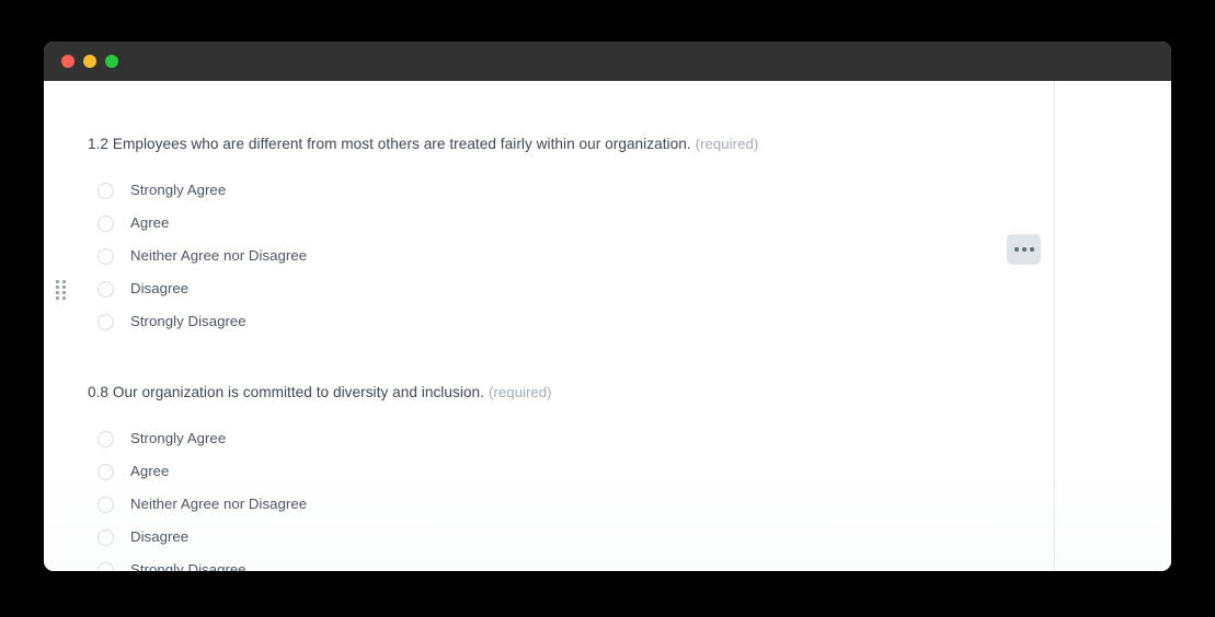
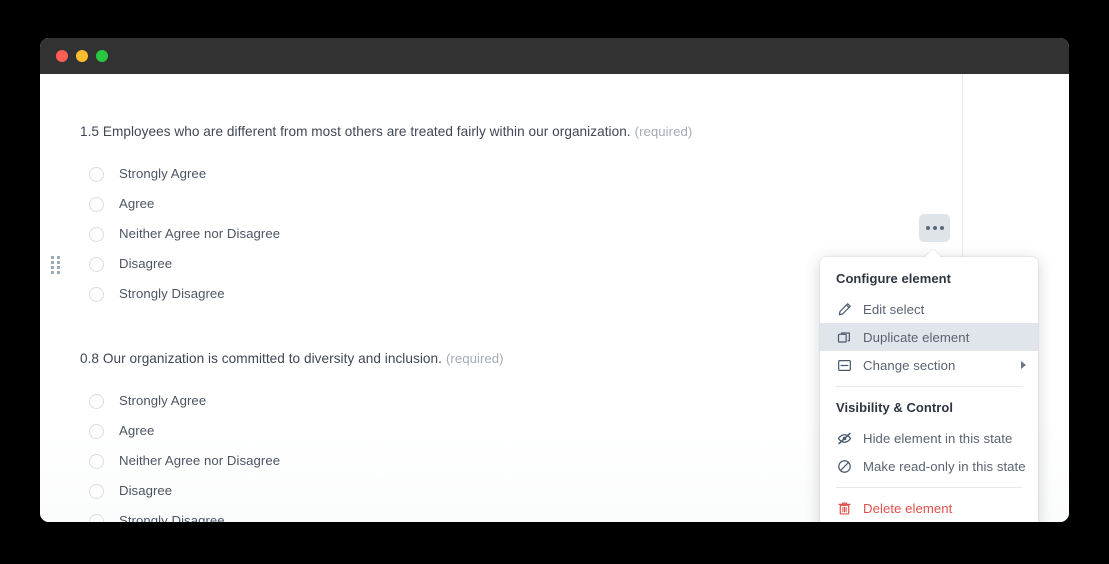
- 1.2 Employees who are different from most others are treated fairly within our organization. (required)
+ 1.5 Employees who are different from most others are treated fairly within our organization. (required)
  Strongly Agree
  Agree
  Neither Agree nor Disagree
  Disagree
  Strongly Disagree
  0.8 Our organization is committed to diversity and inclusion. (required)
  Strongly Agree
  Agree
  Neither Agree nor Disagree
  Disagree
  Strongly Disagree
+ Configure element
+ Edit select
+ Duplicate element
+ Change section
+ Visibility & Control
+ Hide element in this state
+ Make read-only in this state
+ Delete element
